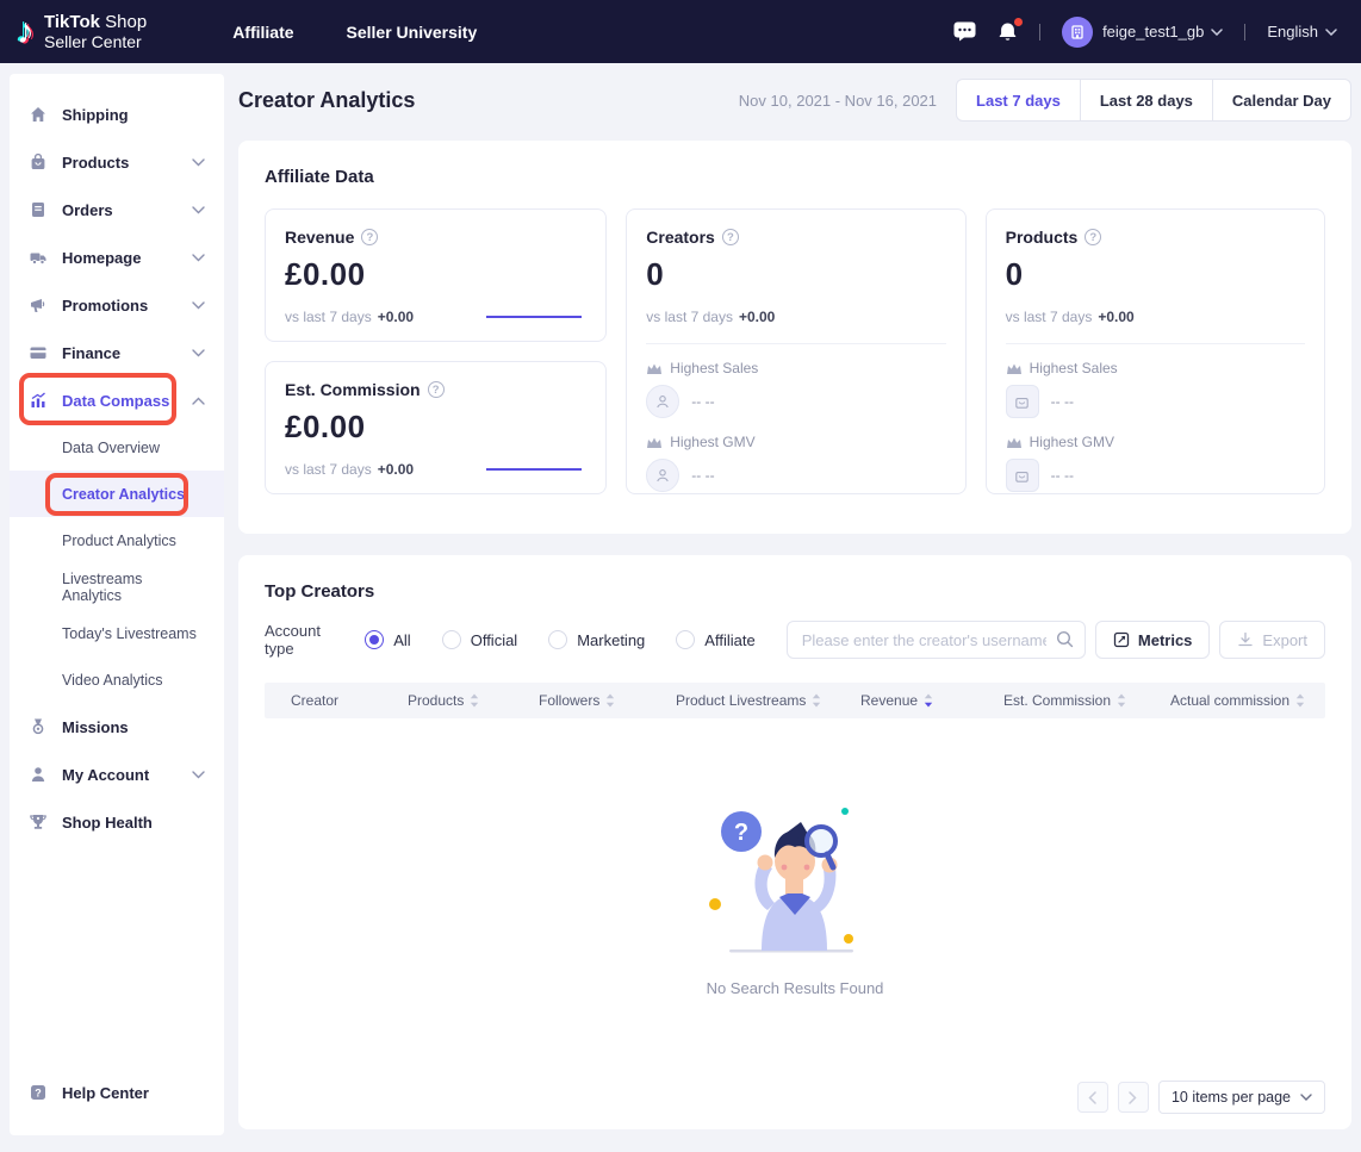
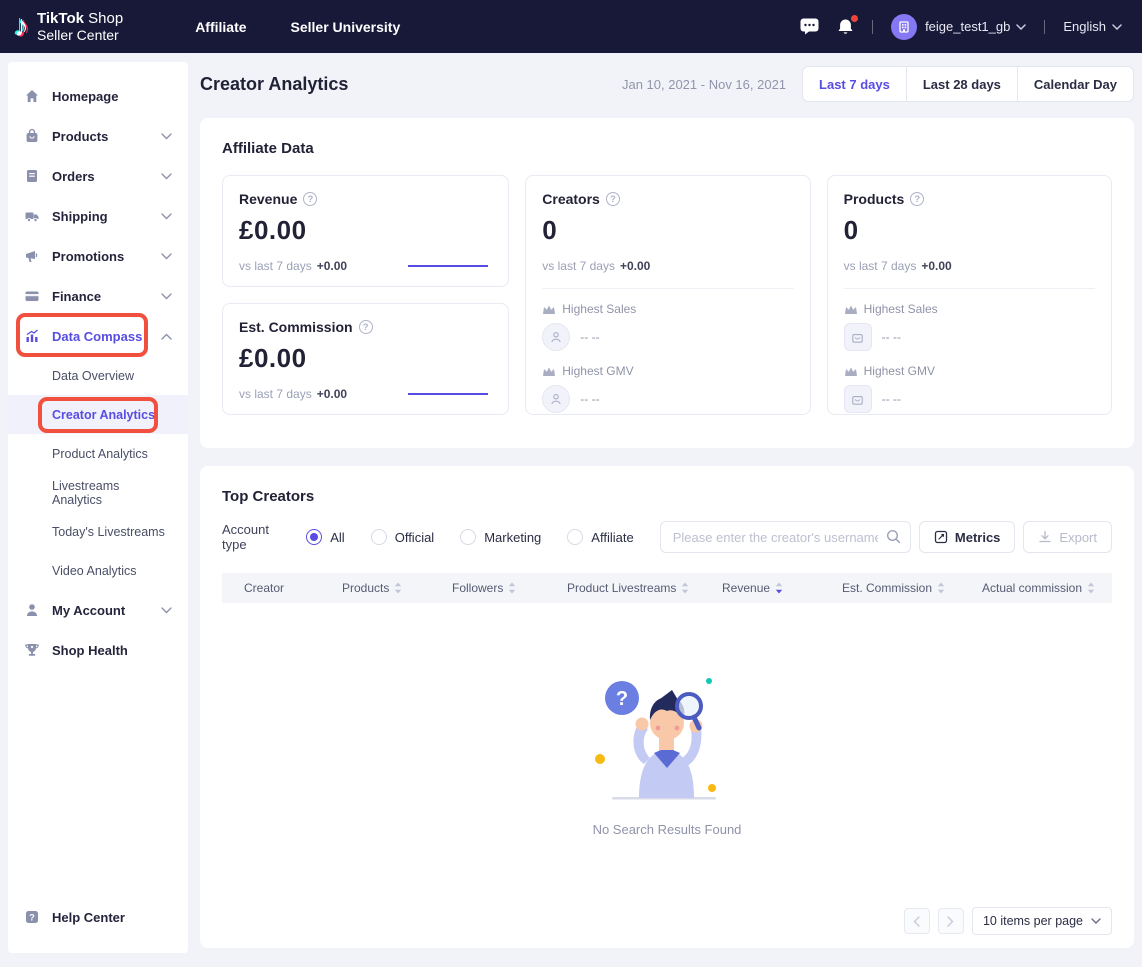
  ♪
  TikTok Shop
  Seller Center
  Affiliate
  Seller University
  feige_test1_gb
  English
- Shipping
+ Homepage
  Products
  Orders
- Homepage
+ Shipping
  Promotions
  Finance
  Data Compass
  Data Overview
  Creator Analytics
  Product Analytics
  Livestreams Analytics
  Today's Livestreams
  Video Analytics
- Missions
  My Account
  Shop Health
  ?
  Help Center
  Creator Analytics
- Nov 10, 2021 - Nov 16, 2021
+ Jan 10, 2021 - Nov 16, 2021
  Last 7 days
  Last 28 days
  Calendar Day
  Affiliate Data
  Revenue
  ?
  £0.00
  vs last 7 days
  +0.00
  Est. Commission
  ?
  £0.00
  vs last 7 days
  +0.00
  Creators
  ?
  0
  vs last 7 days
  +0.00
  Highest Sales
  -- --
  Highest GMV
  -- --
  Products
  ?
  0
  vs last 7 days
  +0.00
  Highest Sales
  -- --
  Highest GMV
  -- --
  Top Creators
  Account type
  All
  Official
  Marketing
  Affiliate
  Please enter the creator's usernam
  Metrics
  Export
  Creator
  Products
  Followers
  Product Livestreams
  Revenue
  Est. Commission
  Actual commission
  ?
  No Search Results Found
  10 items per page
